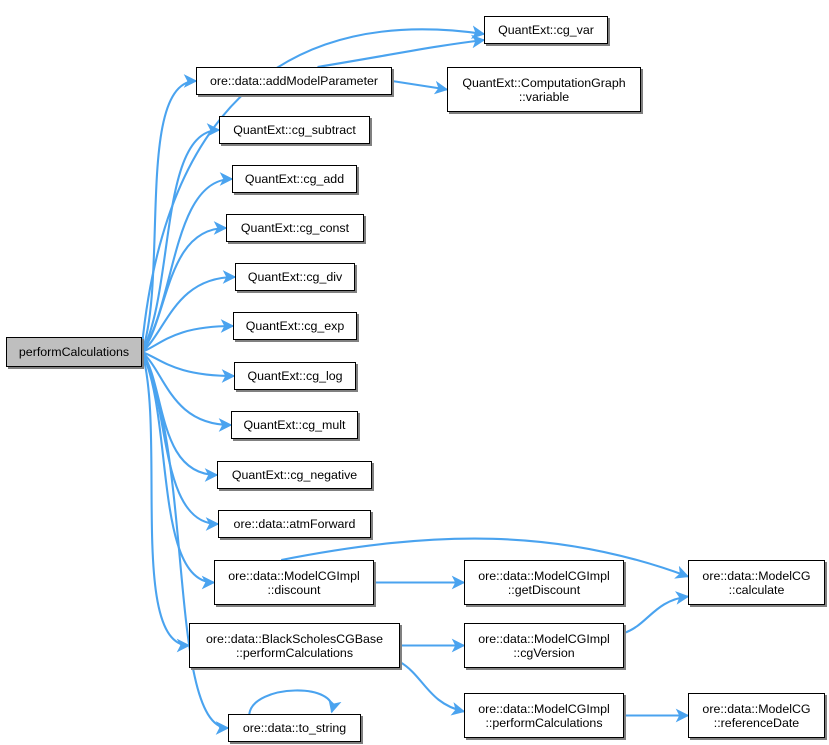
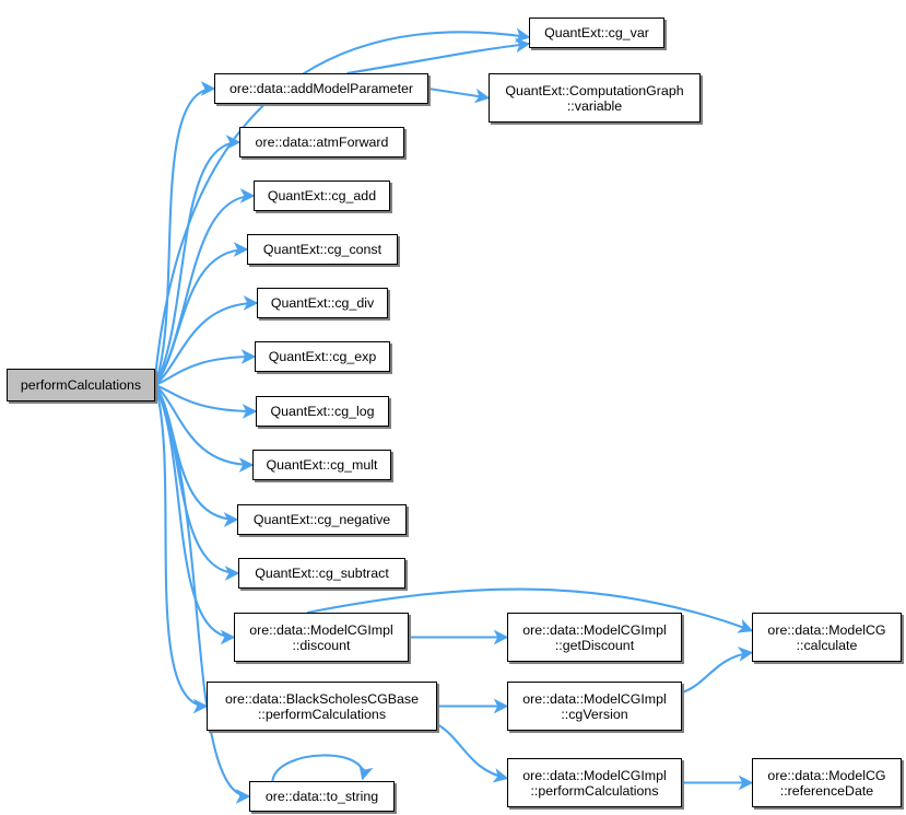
  performCalculations
  QuantExt::cg_var
  ore::data::addModelParameter
  QuantExt::ComputationGraph
  ::variable
- QuantExt::cg_subtract
+ ore::data::atmForward
  QuantExt::cg_add
  QuantExt::cg_const
  QuantExt::cg_div
  QuantExt::cg_exp
  QuantExt::cg_log
  QuantExt::cg_mult
  QuantExt::cg_negative
- ore::data::atmForward
+ QuantExt::cg_subtract
  ore::data::ModelCGImpl
  ::discount
  ore::data::ModelCGImpl
  ::getDiscount
  ore::data::ModelCG
  ::calculate
  ore::data::BlackScholesCGBase
  ::performCalculations
  ore::data::ModelCGImpl
  ::cgVersion
  ore::data::to_string
  ore::data::ModelCGImpl
  ::performCalculations
  ore::data::ModelCG
  ::referenceDate
